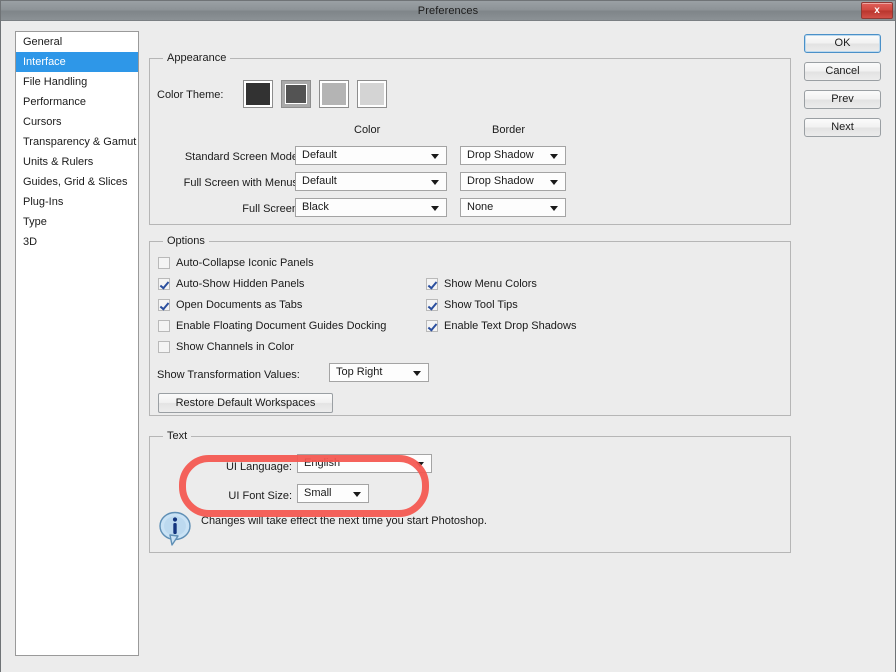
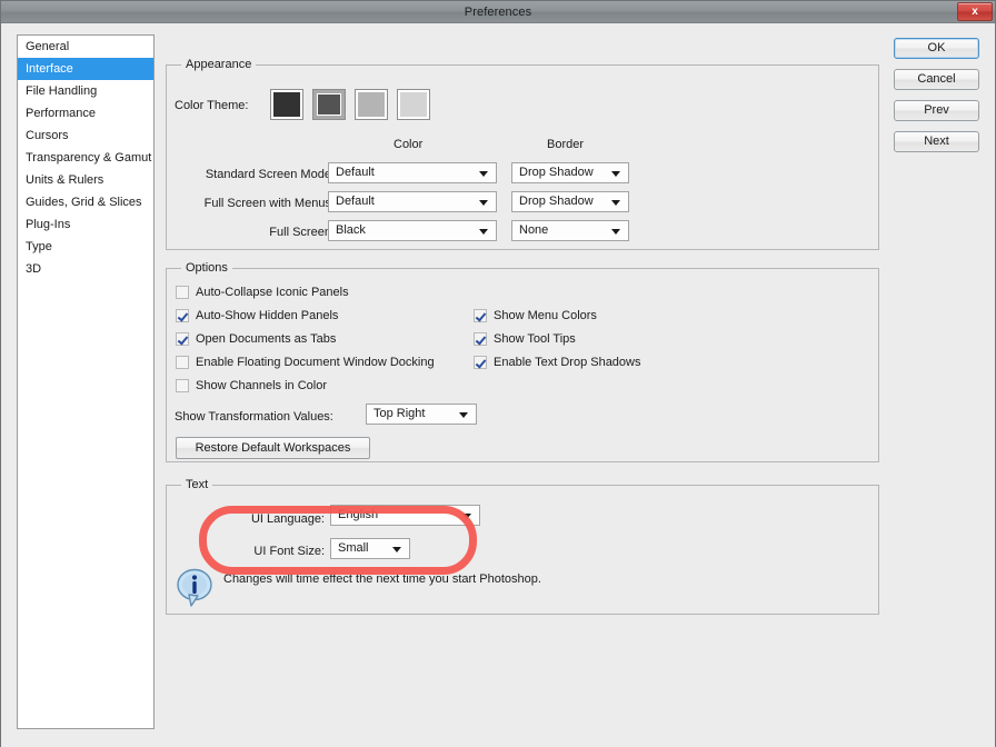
  Preferences
  x
  General
  Interface
  File Handling
  Performance
  Cursors
  Transparency & Gamut
  Units & Rulers
  Guides, Grid & Slices
  Plug-Ins
  Type
  3D
  OK
  Cancel
  Prev
  Next
  Appearance
  Color Theme:
  Color
  Border
  Standard Screen Mod
  Default
  Drop Shadow
  Full Screen with Menu
  Default
  Drop Shadow
  Full Scree
  Black
  None
  Options
  Auto-Collapse Iconic Panels
  Auto-Show Hidden Panels
  Open Documents as Tabs
- Enable Floating Document Guides Docking
+ Enable Floating Document Window Docking
  Show Channels in Color
  Show Menu Colors
  Show Tool Tips
  Enable Text Drop Shadows
  Show Transformation Values:
  Top Right
  Restore Default Workspaces
  Text
  UI Language:
  English
  UI Font Size:
  Small
- Changes will take effect the next time you start Photoshop.
+ Changes will time effect the next time you start Photoshop.
